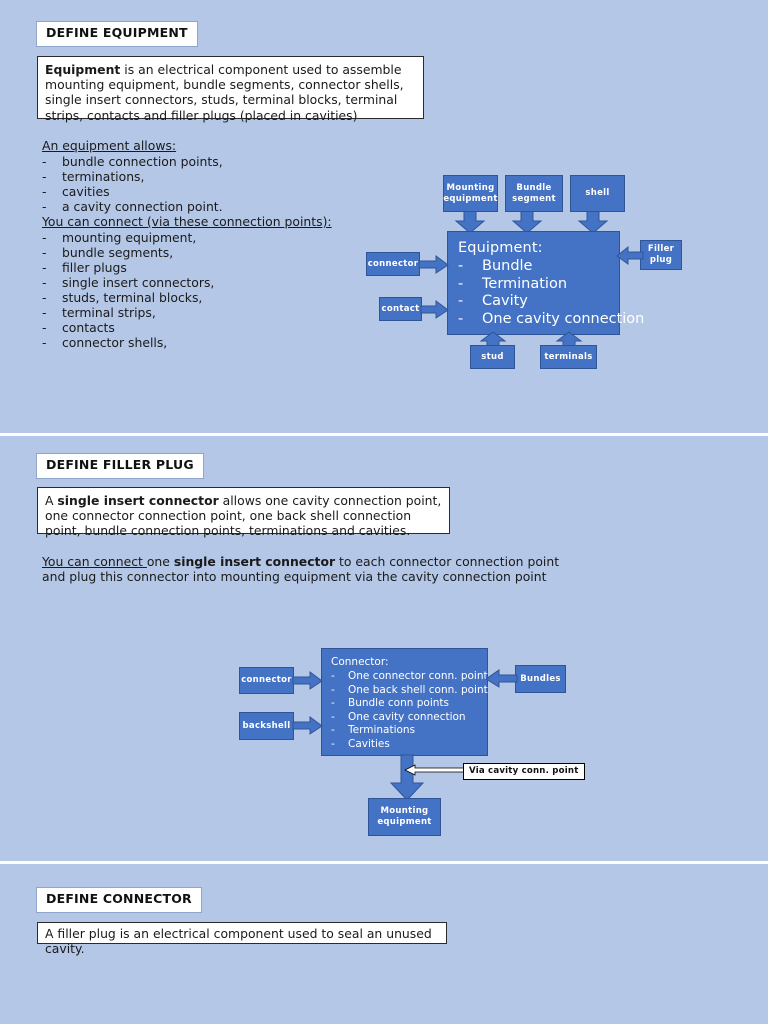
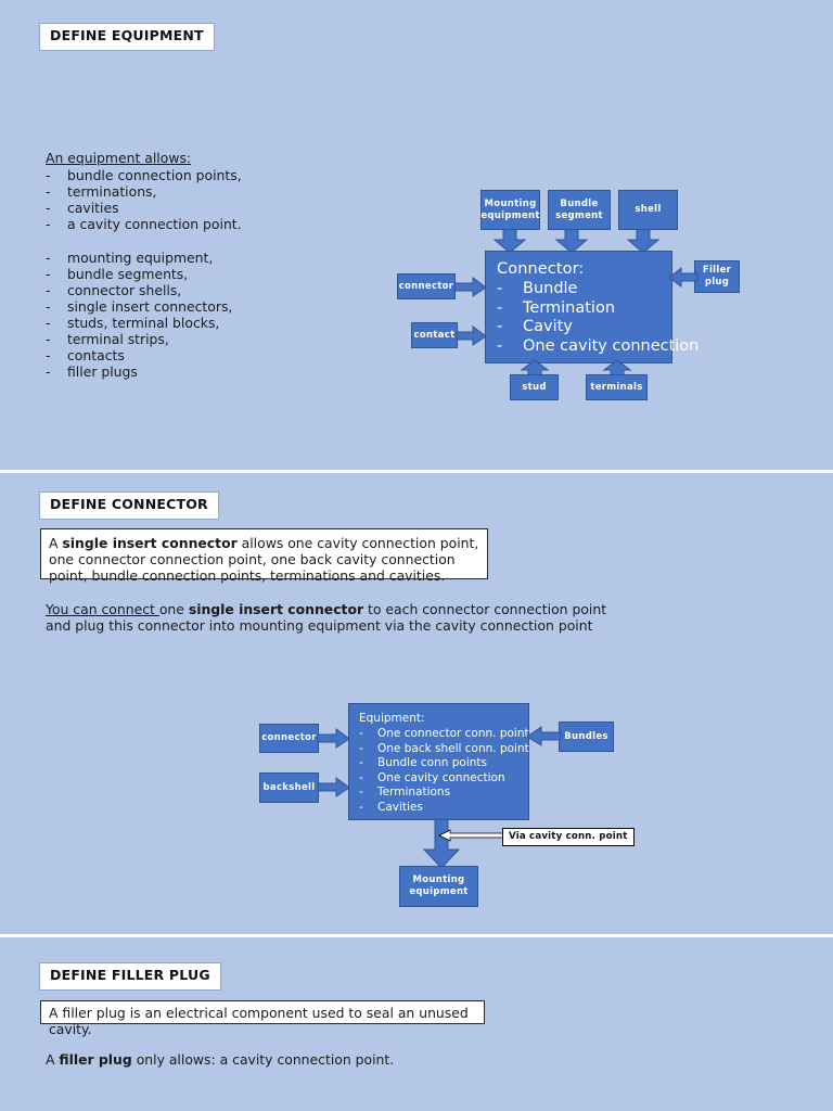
  DEFINE EQUIPMENT
- Equipment is an electrical component used to assemble mounting equipment, bundle segments, connector shells, single insert connectors, studs, terminal blocks, terminal strips, contacts and filler plugs (placed in cavities)
  An equipment allows:
  - bundle connection points,
  - terminations,
  - cavities
  - a cavity connection point.
- You can connect (via these connection points):
  - mounting equipment,
  - bundle segments,
- - filler plugs
+ - connector shells,
  - single insert connectors,
  - studs, terminal blocks,
  - terminal strips,
  - contacts
- - connector shells,
+ - filler plugs
  Mounting equipment
  Bundle segment
  shell
- Equipment:
+ Connector:
  - Bundle
  - Termination
  - Cavity
  - One cavity connection
  connector
  contact
  Filler plug
  stud
  terminals
- DEFINE FILLER PLUG
+ DEFINE CONNECTOR
- A single insert connector allows one cavity connection point, one connector connection point, one back shell connection point, bundle connection points, terminations and cavities.
+ A single insert connector allows one cavity connection point, one connector connection point, one back cavity connection point, bundle connection points, terminations and cavities.
  You can connect one single insert connector to each connector connection point and plug this connector into mounting equipment via the cavity connection point
- Connector:
+ Equipment:
  - One connector conn. point
  - One back shell conn. point
  - Bundle conn points
  - One cavity connection
  - Terminations
  - Cavities
  connector
  backshell
  Bundles
  Mounting equipment
  Via cavity conn. point
- DEFINE CONNECTOR
+ DEFINE FILLER PLUG
  A filler plug is an electrical component used to seal an unused cavity.
+ A filler plug only allows: a cavity connection point.
